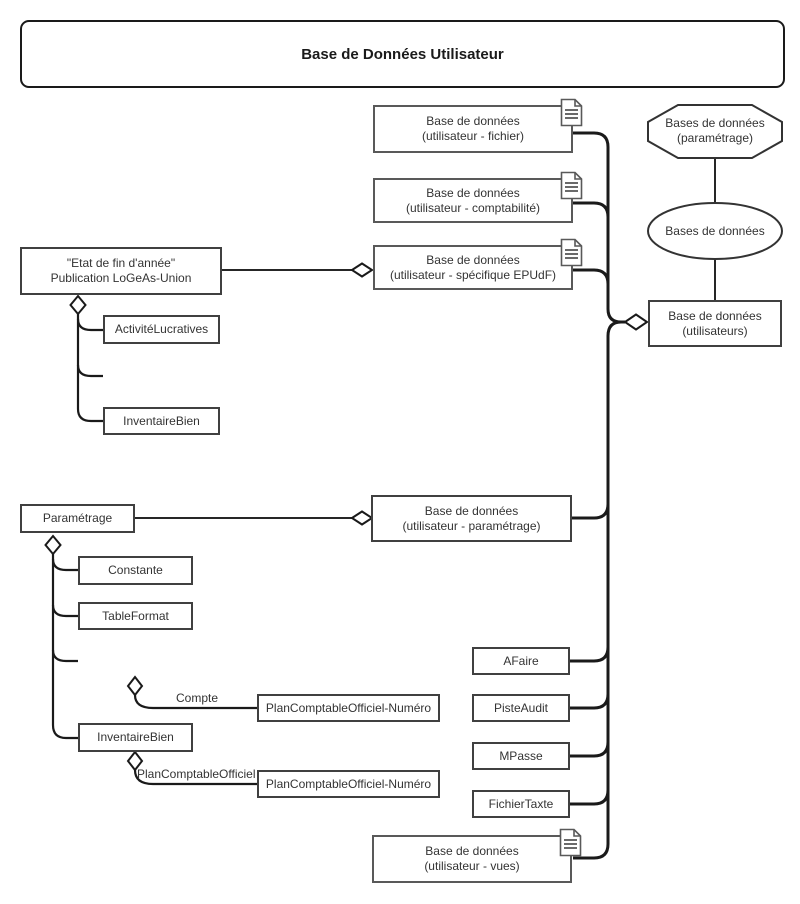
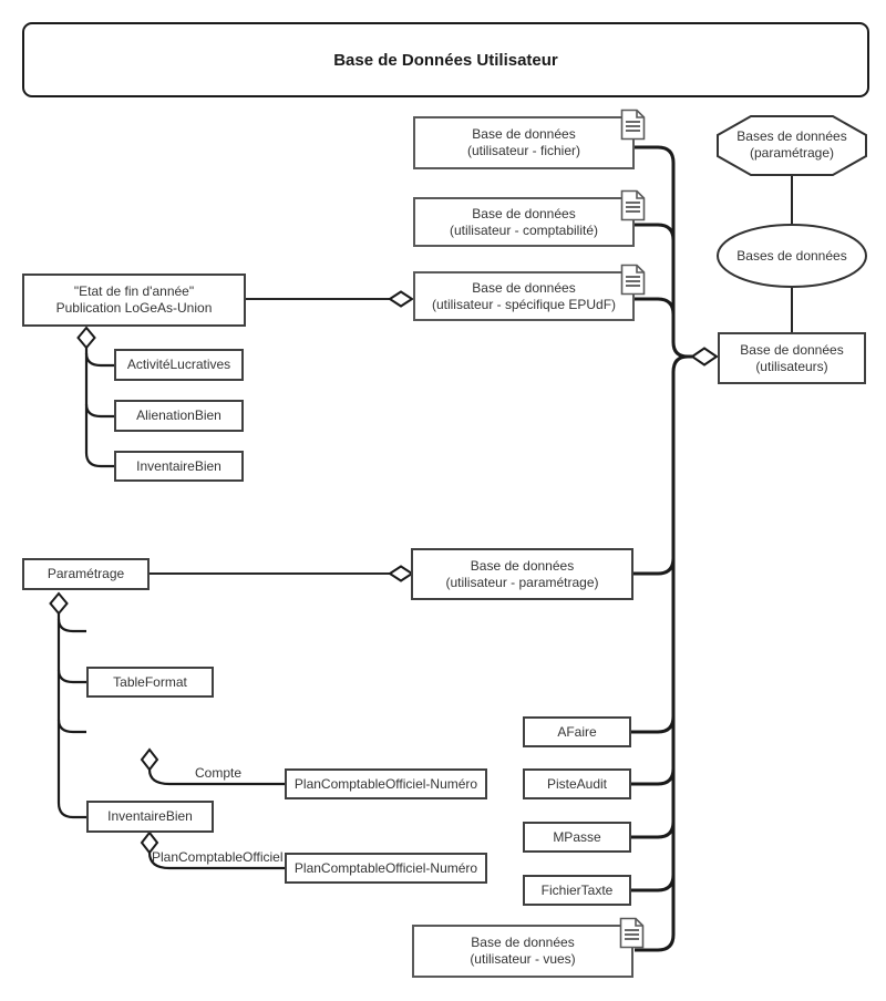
  Base de Données Utilisateur
  Base de données
  (utilisateur - fichier)
  Base de données
  (utilisateur - comptabilité)
  Base de données
  (utilisateur - spécifique EPUdF)
  Base de données
  (utilisateur - paramétrage)
  Base de données
  (utilisateur - vues)
  Bases de données
  (paramétrage)
  Bases de données
  Base de données
  (utilisateurs)
  "Etat de fin d'année"
  Publication LoGeAs-Union
  ActivitéLucratives
+ AlienationBien
  InventaireBien
  Paramétrage
- Constante
  TableFormat
  InventaireBien
  PlanComptableOfficiel-Numéro
  PlanComptableOfficiel-Numéro
  AFaire
  PisteAudit
  MPasse
  FichierTaxte
  Compte
  PlanComptableOfficiel
